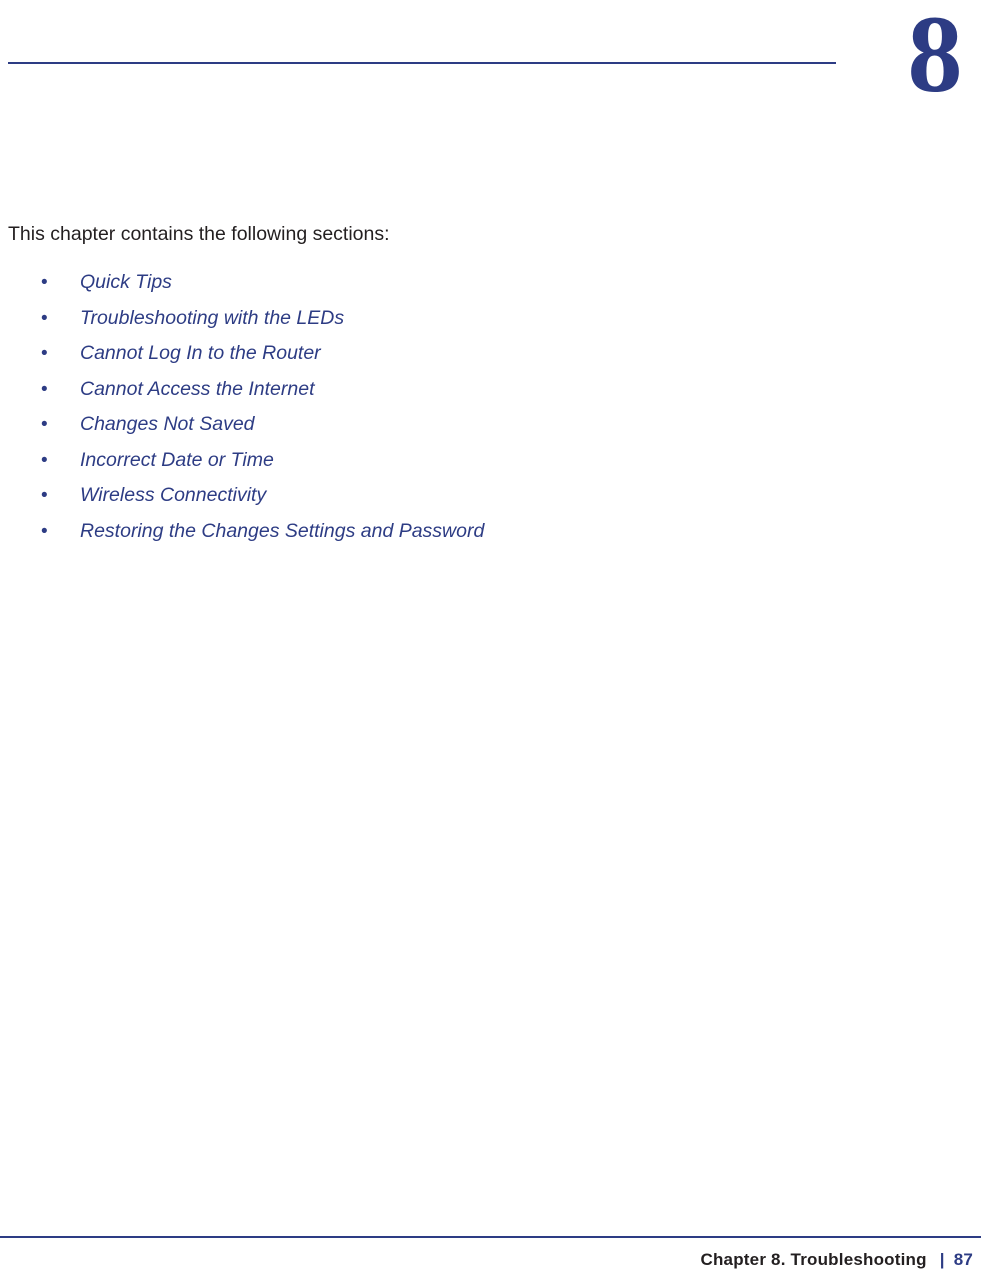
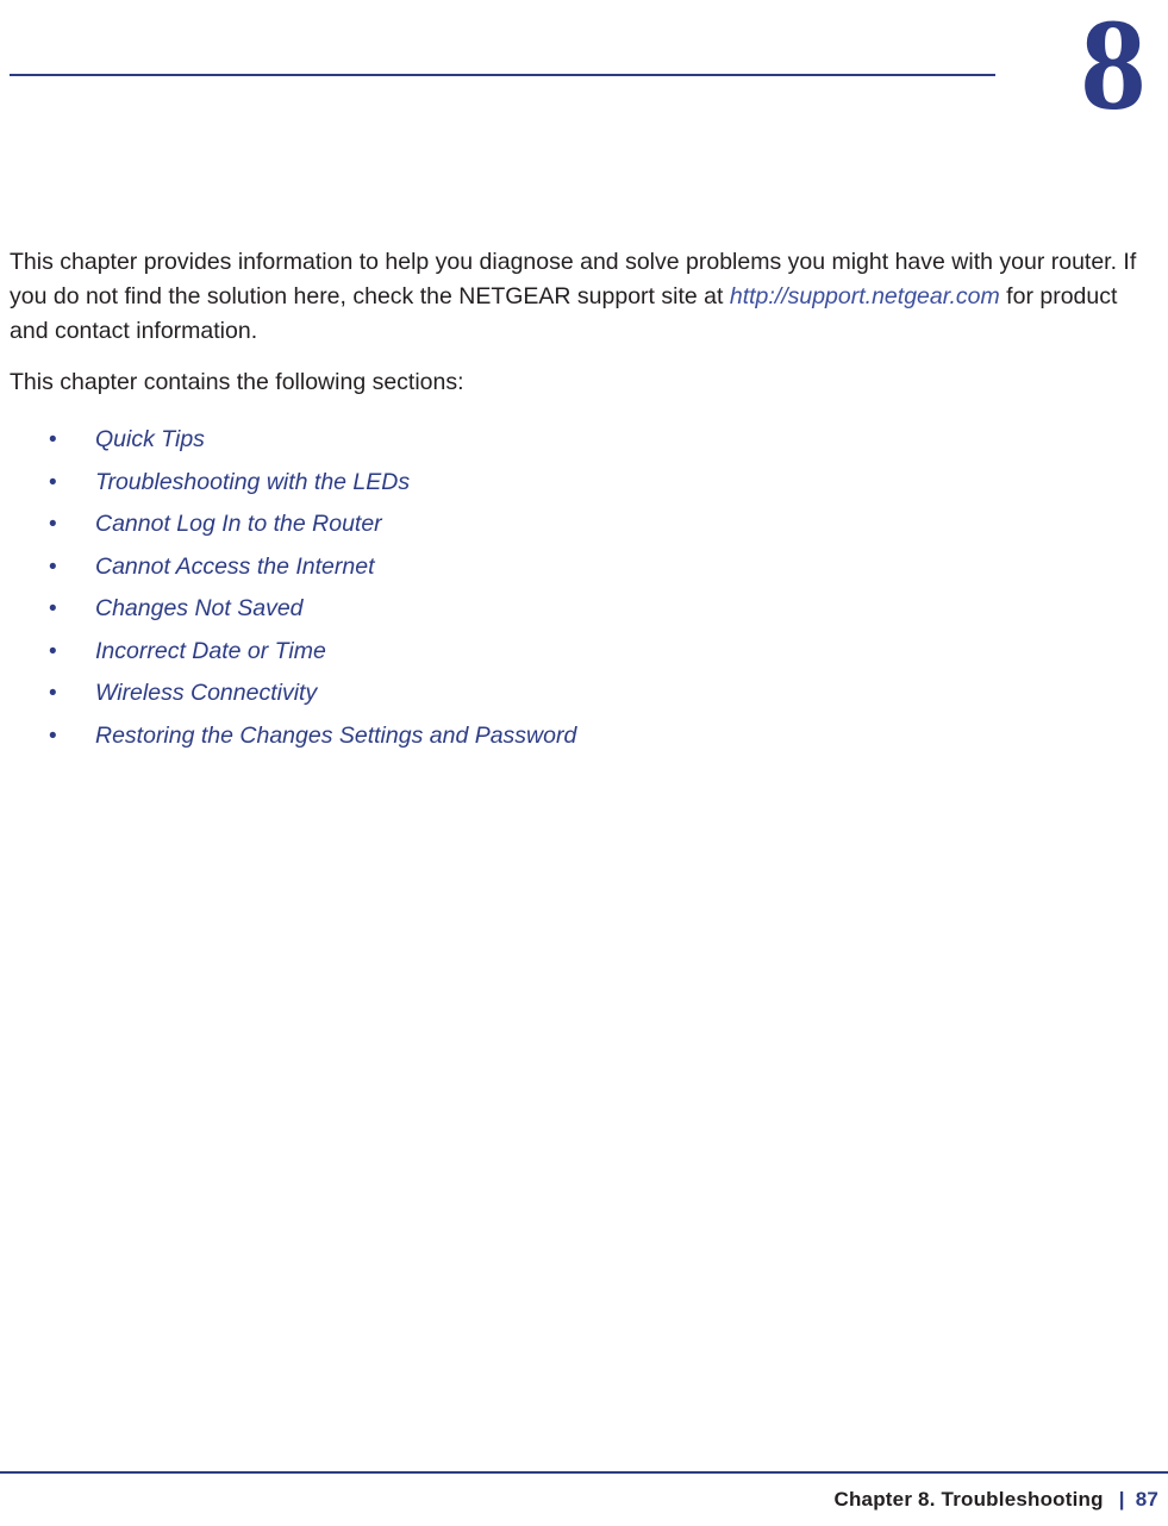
  8
+ This chapter provides information to help you diagnose and solve problems you might have with your router. If you do not find the solution here, check the NETGEAR support site at http://support.netgear.com for product and contact information.
  This chapter contains the following sections:
  •
  Quick Tips
  •
  Troubleshooting with the LEDs
  •
  Cannot Log In to the Router
  •
  Cannot Access the Internet
  •
  Changes Not Saved
  •
  Incorrect Date or Time
  •
  Wireless Connectivity
  •
  Restoring the Changes Settings and Password
  Chapter 8. Troubleshooting | 87
